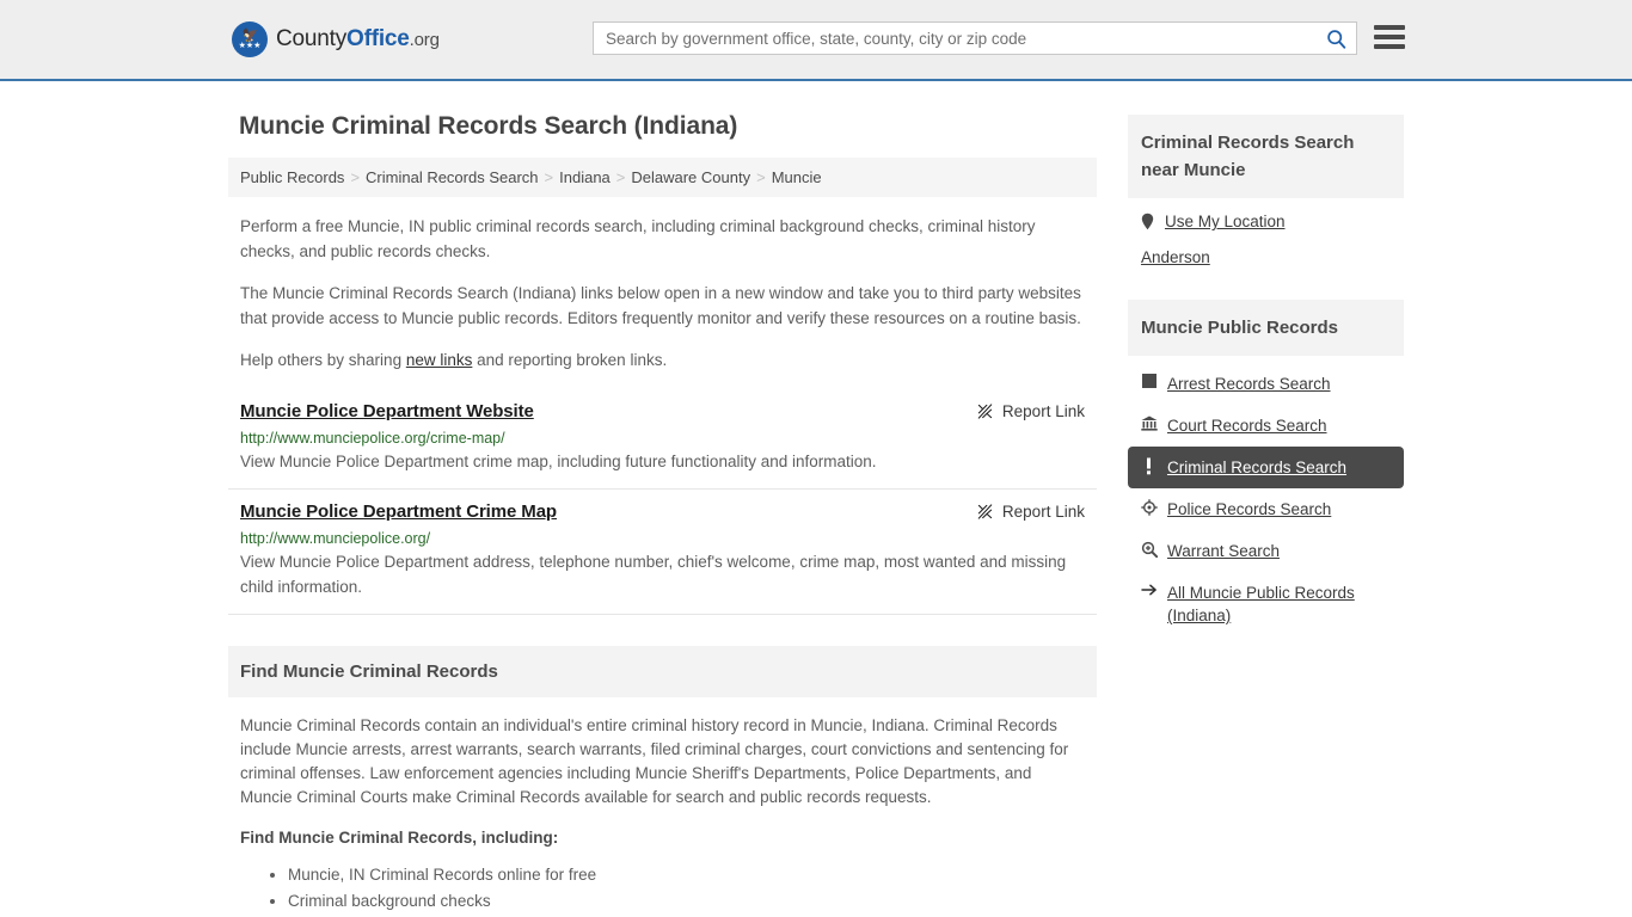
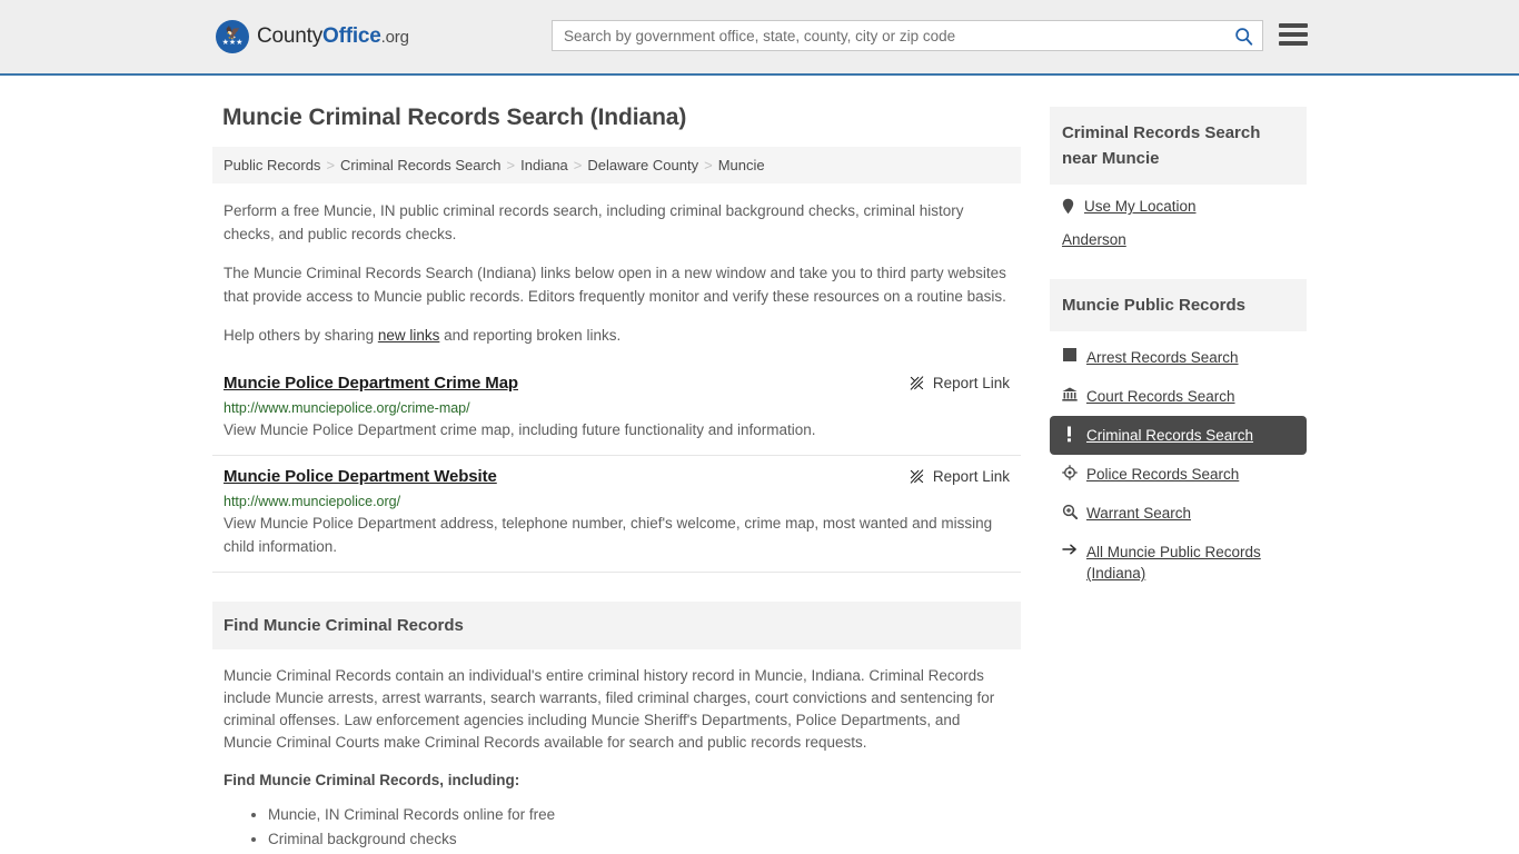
  🦅
  CountyOffice.org
  Search by government office, state, county, city or zip code
  Muncie Criminal Records Search (Indiana)
  Public Records > Criminal Records Search > Indiana > Delaware County > Muncie
  Perform a free Muncie, IN public criminal records search, including criminal background checks, criminal history checks, and public records checks.
  The Muncie Criminal Records Search (Indiana) links below open in a new window and take you to third party websites that provide access to Muncie public records. Editors frequently monitor and verify these resources on a routine basis.
  Help others by sharing new links and reporting broken links.
- Muncie Police Department Website
+ Muncie Police Department Crime Map
  Report Link
  http://www.munciepolice.org/crime-map/
  View Muncie Police Department crime map, including future functionality and information.
- Muncie Police Department Crime Map
+ Muncie Police Department Website
  Report Link
  http://www.munciepolice.org/
  View Muncie Police Department address, telephone number, chief's welcome, crime map, most wanted and missing child information.
  Find Muncie Criminal Records
  Muncie Criminal Records contain an individual's entire criminal history record in Muncie, Indiana. Criminal Records include Muncie arrests, arrest warrants, search warrants, filed criminal charges, court convictions and sentencing for criminal offenses. Law enforcement agencies including Muncie Sheriff's Departments, Police Departments, and Muncie Criminal Courts make Criminal Records available for search and public records requests.
  Find Muncie Criminal Records, including:
  Muncie, IN Criminal Records online for free
  Criminal background checks
  Criminal Records Search near Muncie
  Use My Location
  Anderson
  Muncie Public Records
  Arrest Records Search
  Court Records Search
  Criminal Records Search
  Police Records Search
  Warrant Search
  All Muncie Public Records (Indiana)
